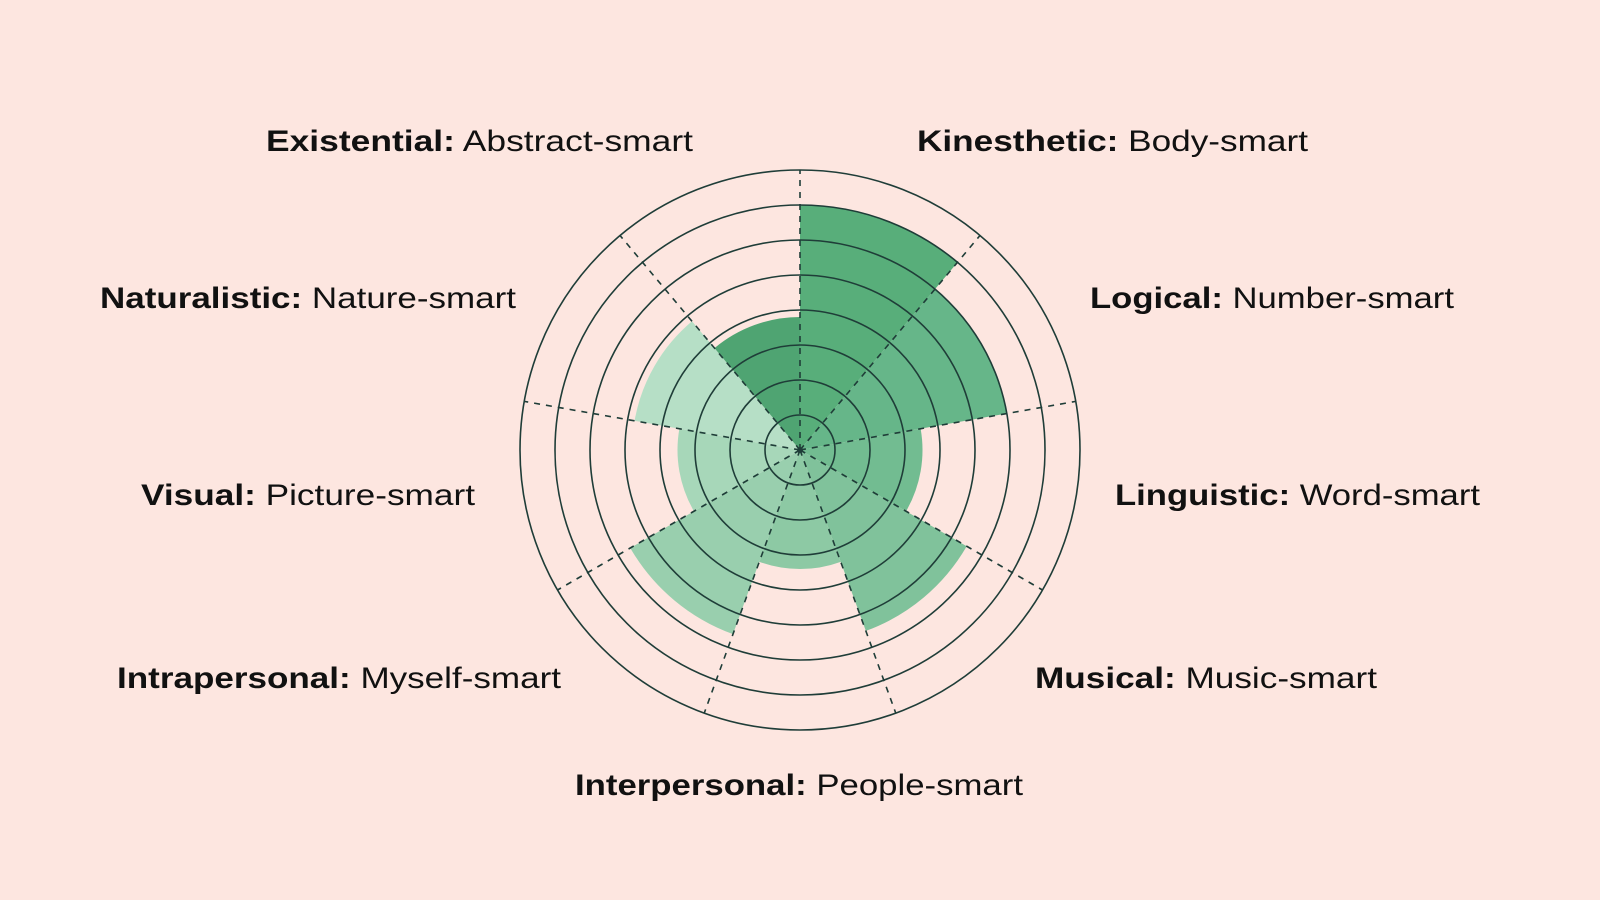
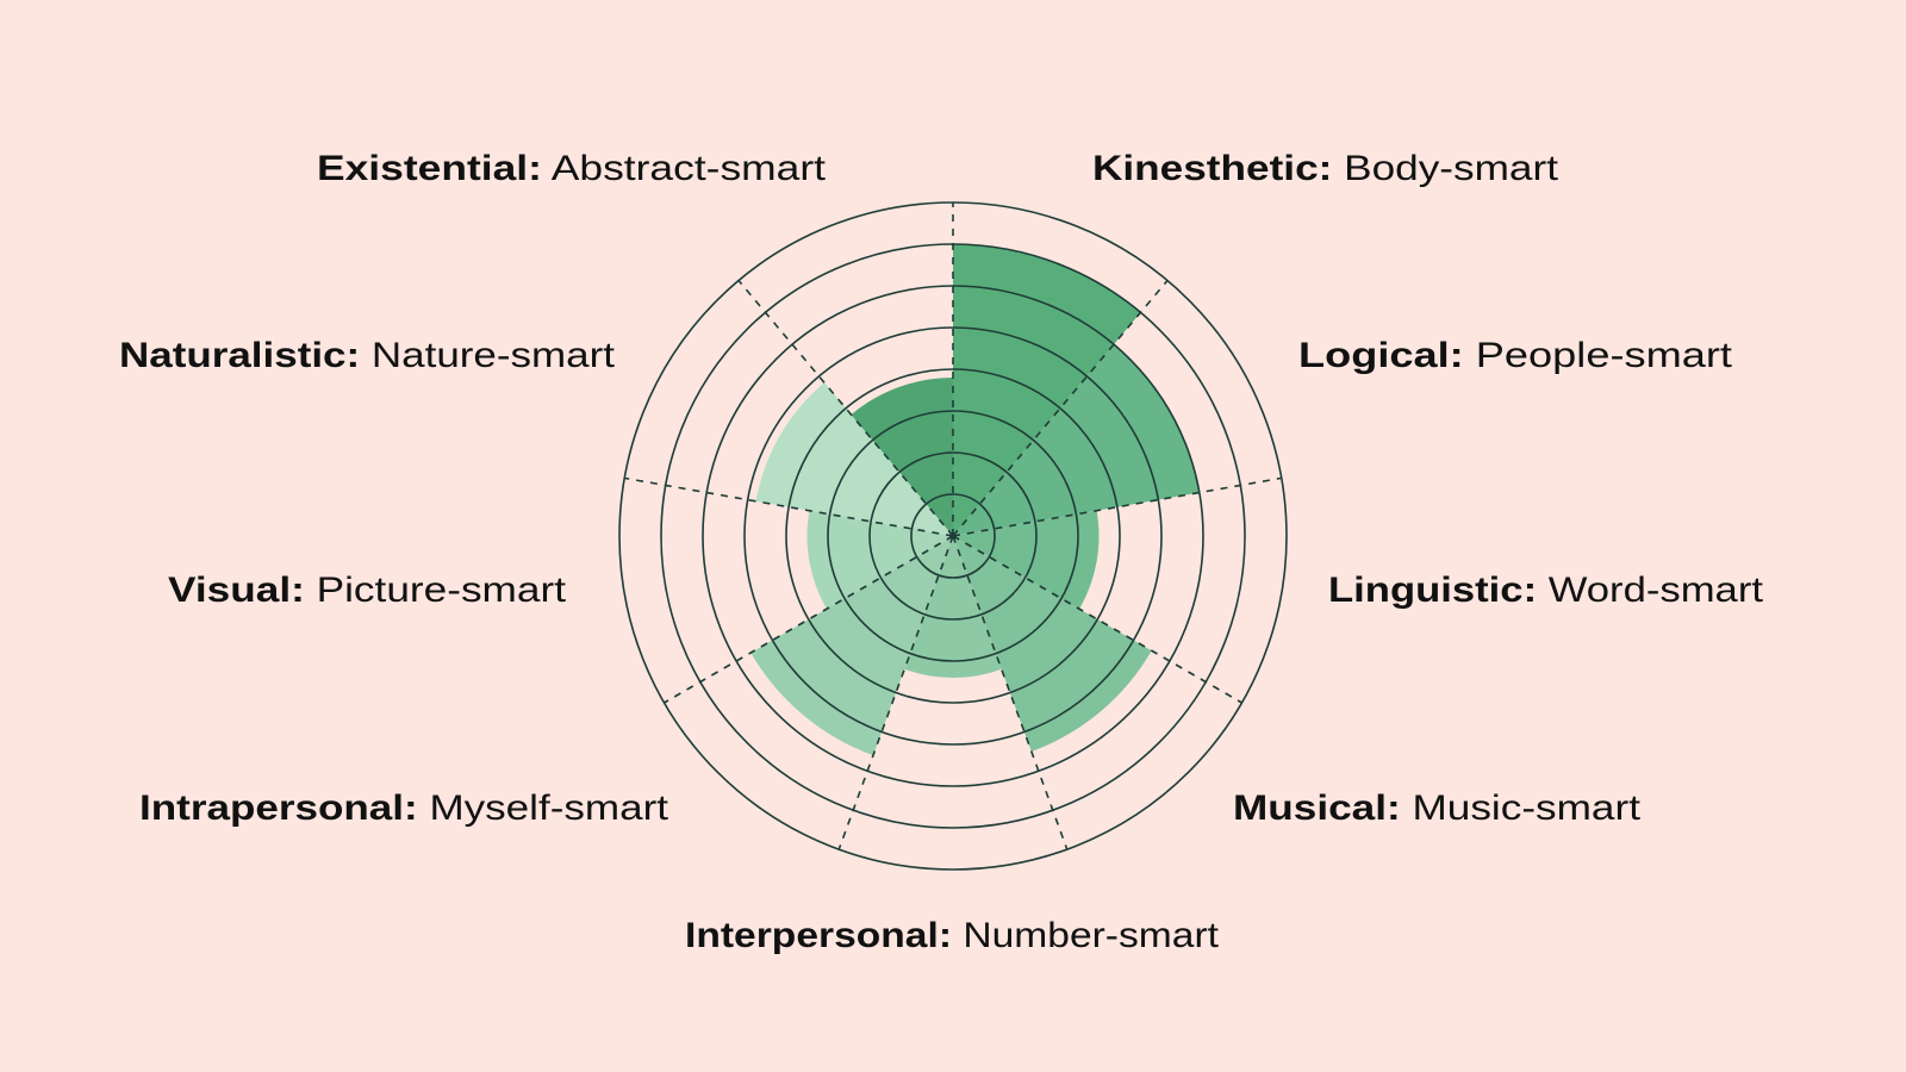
  Kinesthetic: Body-smart
- Logical: Number-smart
+ Logical: People-smart
  Linguistic: Word-smart
  Musical: Music-smart
- Interpersonal: People-smart
+ Interpersonal: Number-smart
  Intrapersonal: Myself-smart
  Visual: Picture-smart
  Naturalistic: Nature-smart
  Existential: Abstract-smart
